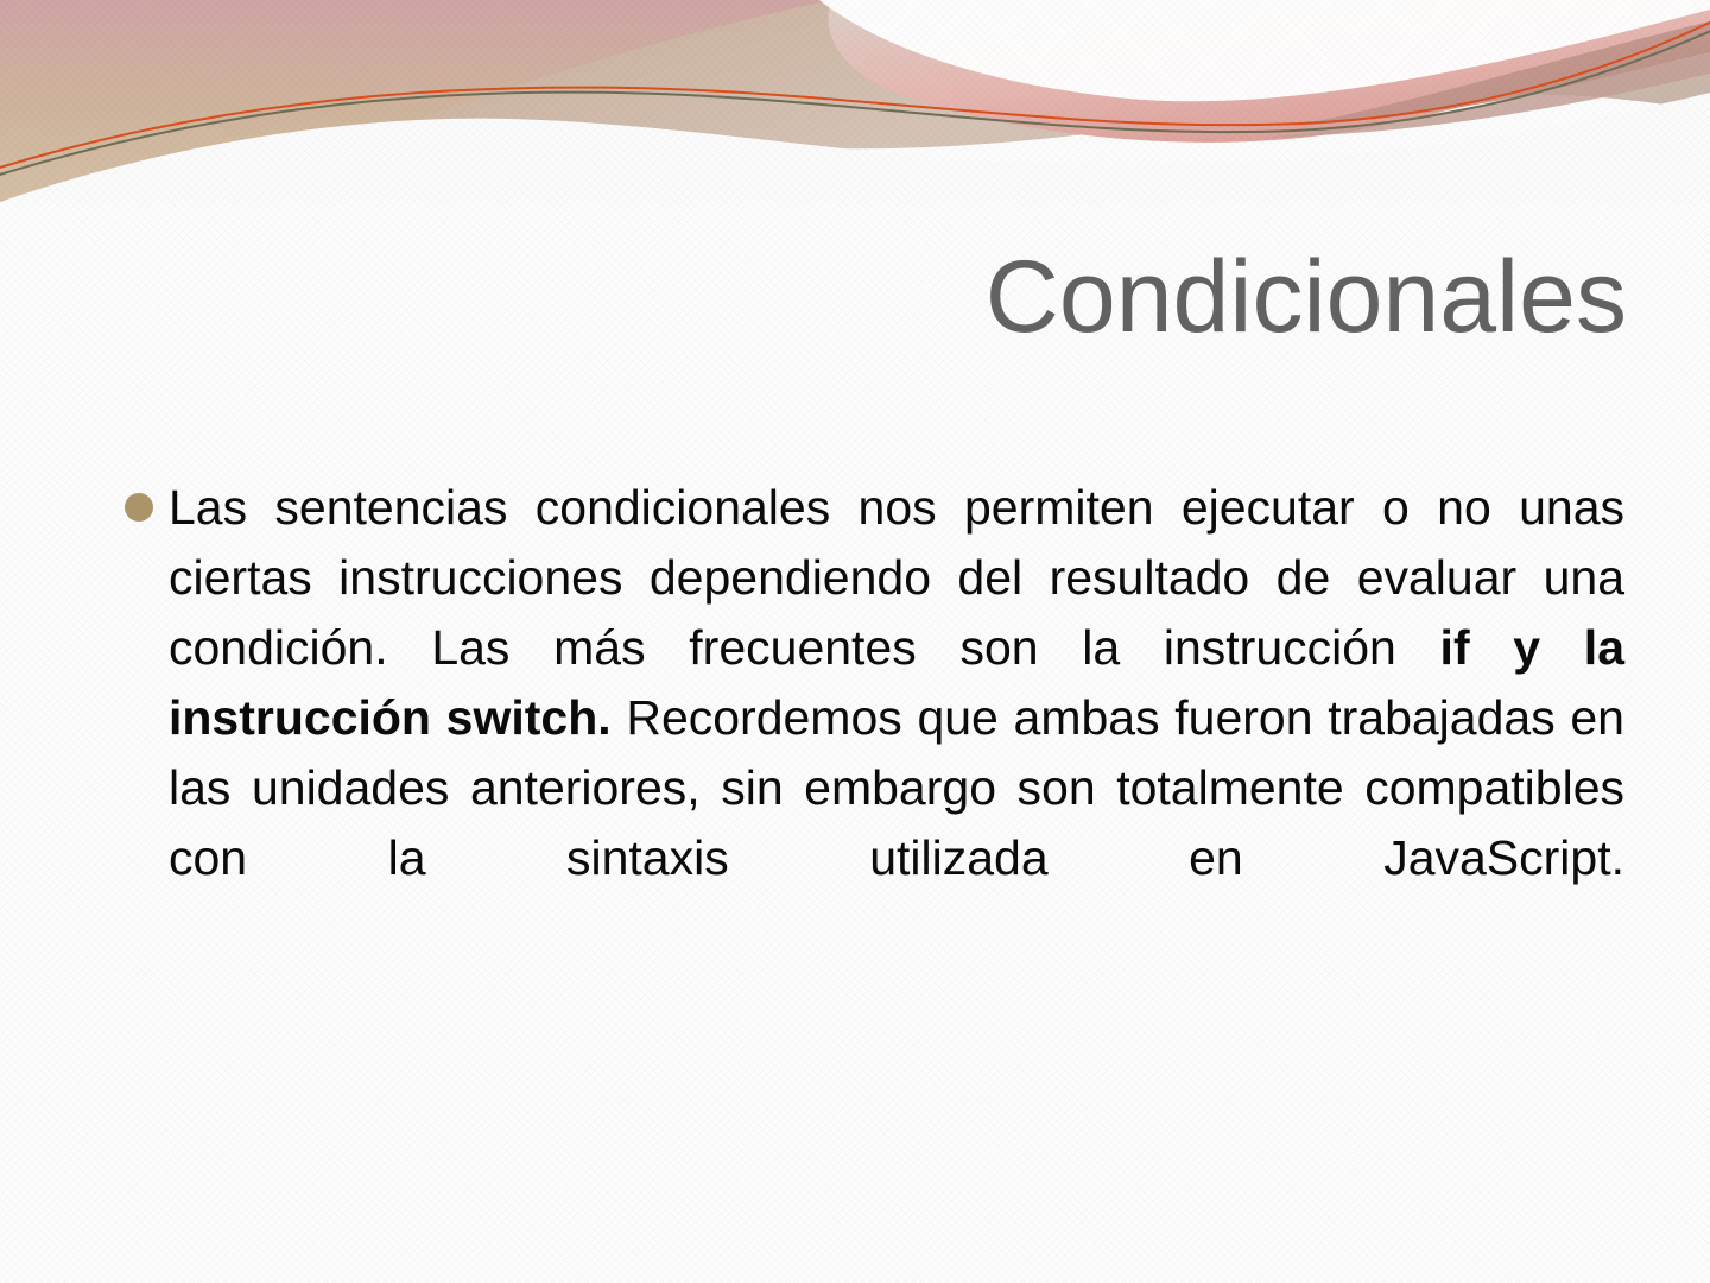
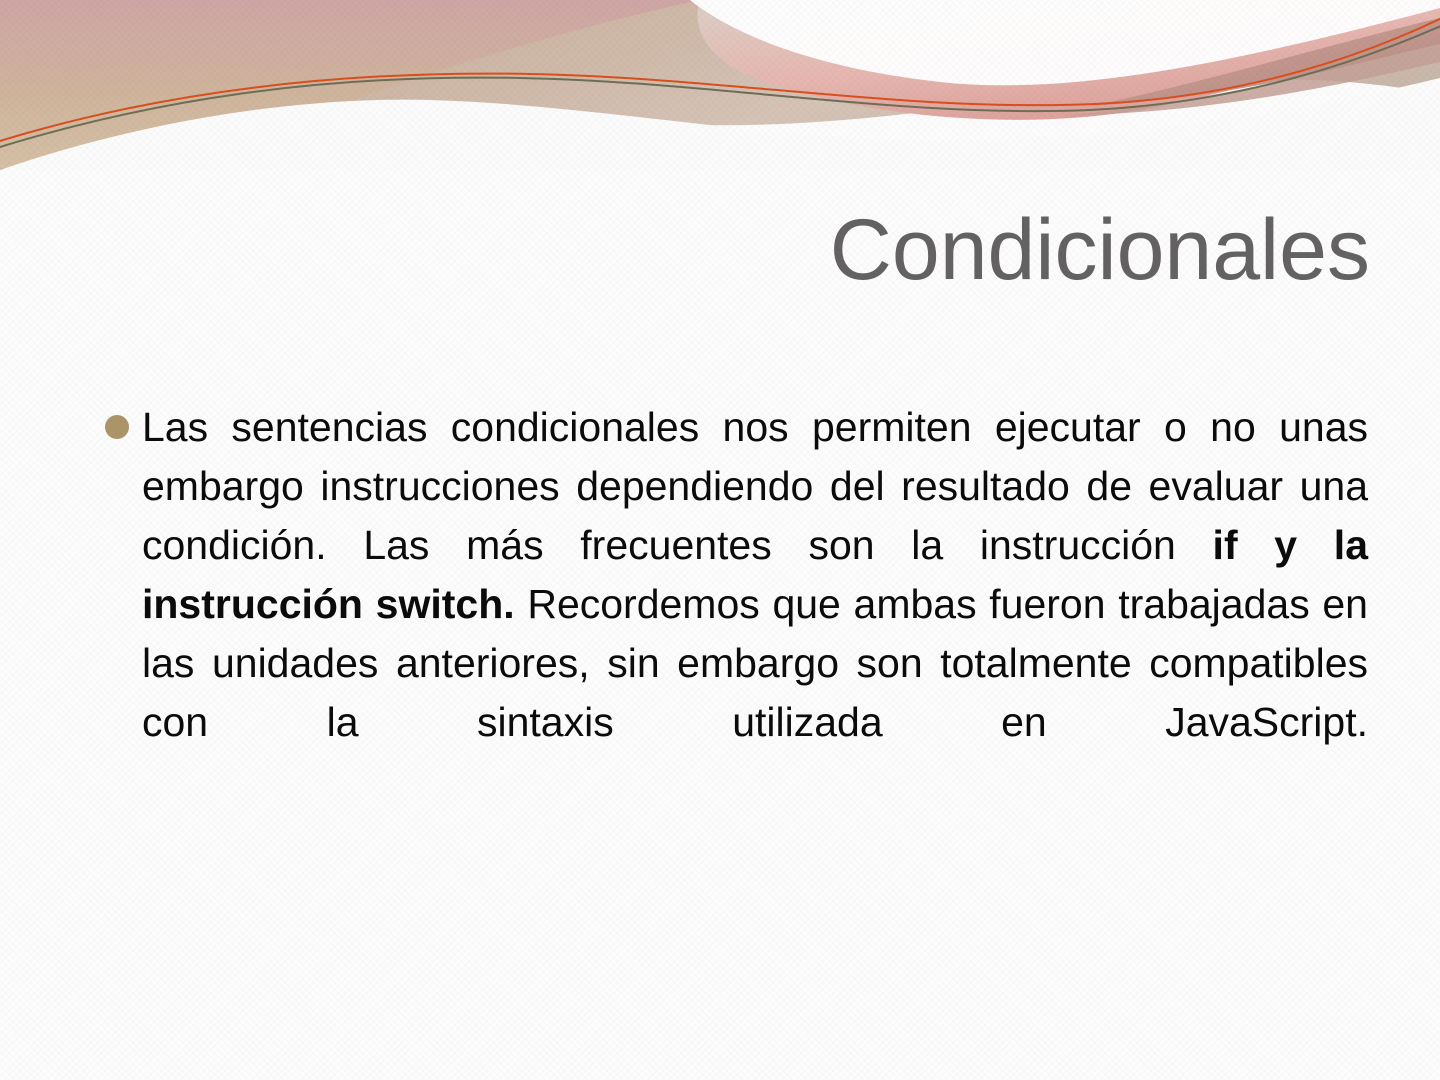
  Condicionales
- Las sentencias condicionales nos permiten ejecutar o no unas ciertas instrucciones dependiendo del resultado de evaluar una condición. Las más frecuentes son la instrucción if y la instrucción switch. Recordemos que ambas fueron trabajadas en las unidades anteriores, sin embargo son totalmente compatibles con la sintaxis utilizada en JavaScript.
+ Las sentencias condicionales nos permiten ejecutar o no unas embargo instrucciones dependiendo del resultado de evaluar una condición. Las más frecuentes son la instrucción if y la instrucción switch. Recordemos que ambas fueron trabajadas en las unidades anteriores, sin embargo son totalmente compatibles con la sintaxis utilizada en JavaScript.
